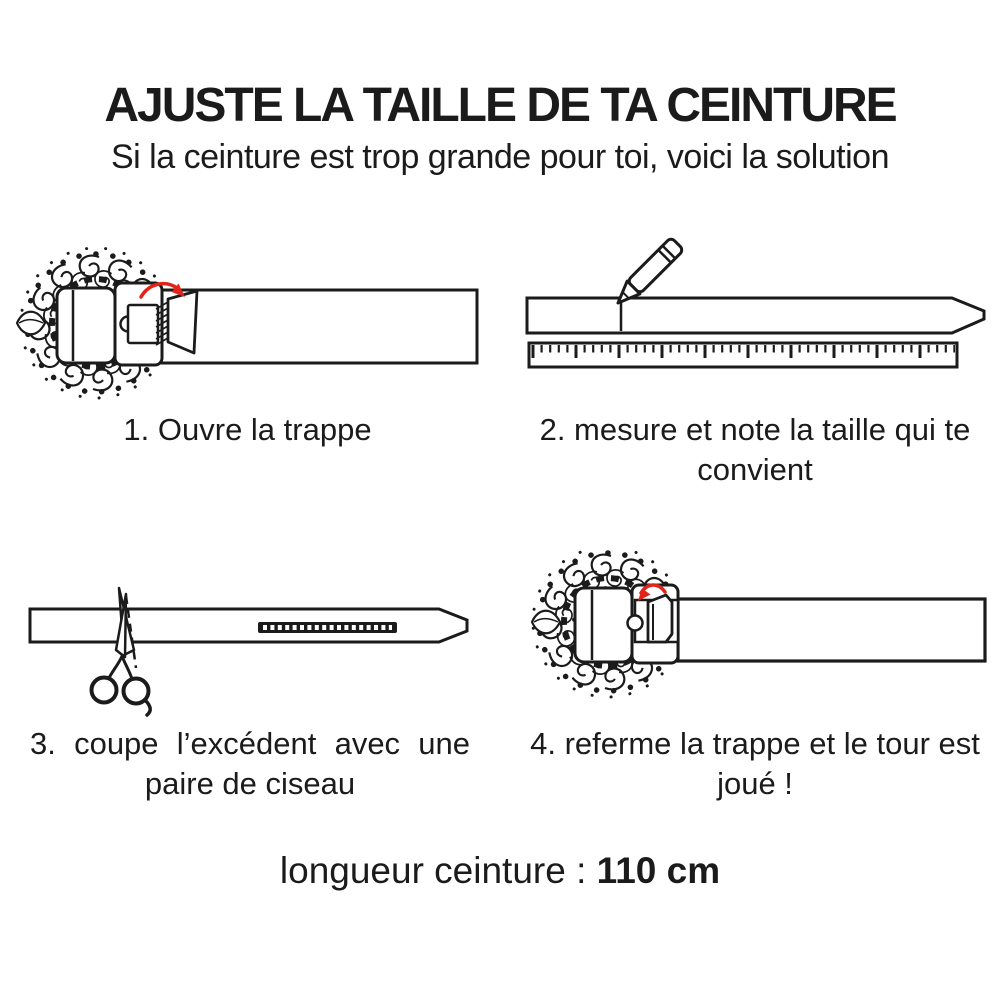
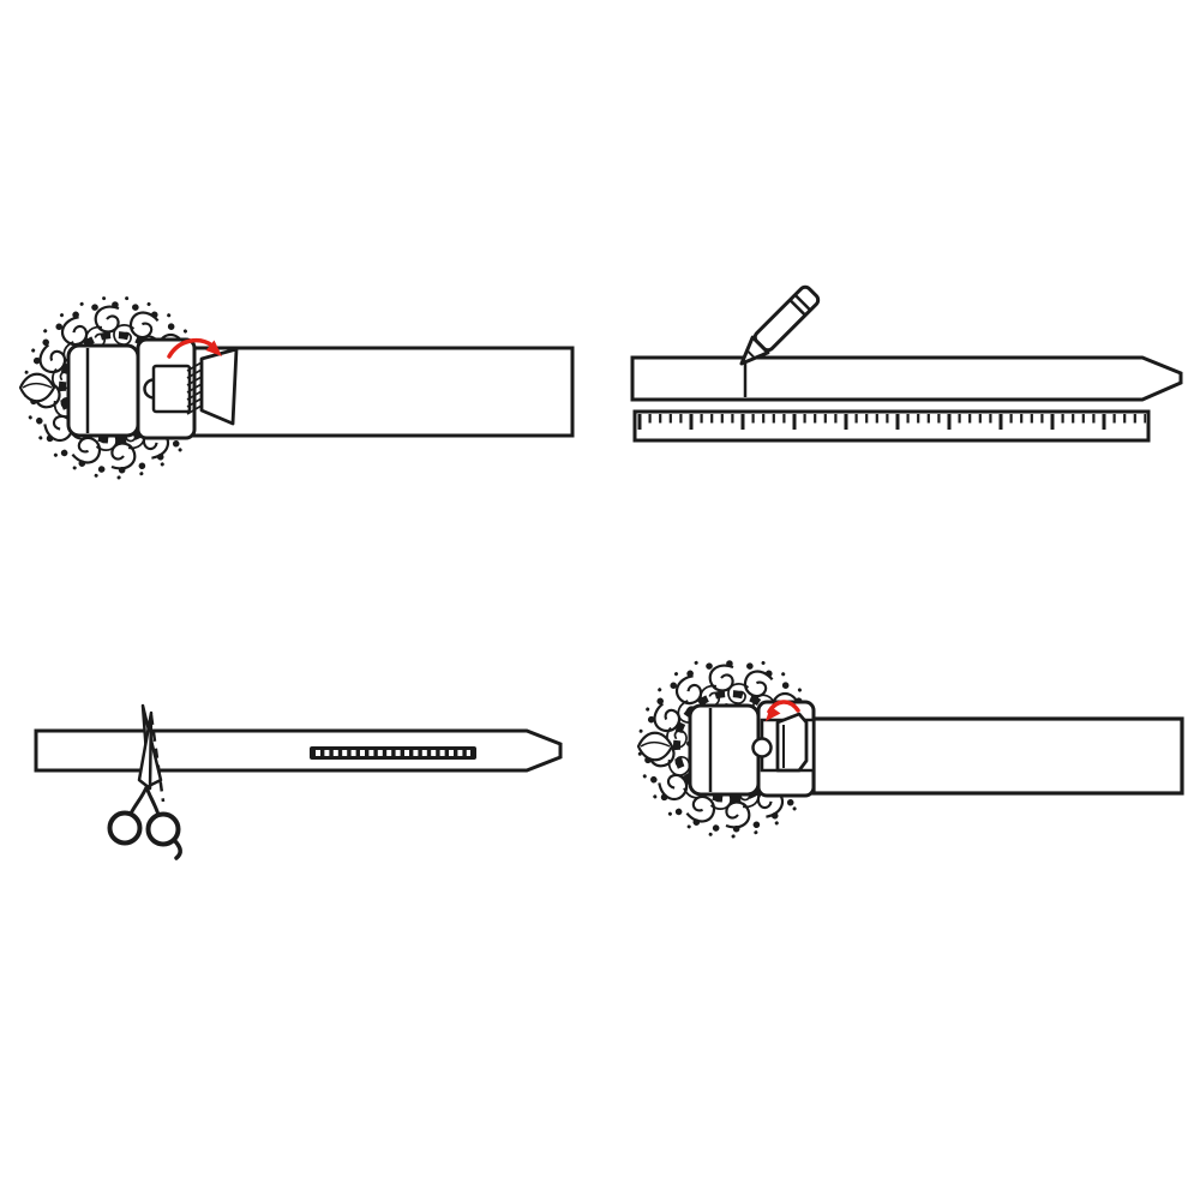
- AJUSTE LA TAILLE DE TA CEINTURE
- Si la ceinture est trop grande pour toi, voici la solution
- 1. Ouvre la trappe
- 2. mesure et note la taille qui te convient
- 3. coupe l’excédent avec une paire de ciseau
- 4. referme la trappe et le tour est joué !
- longueur ceinture : 110 cm
